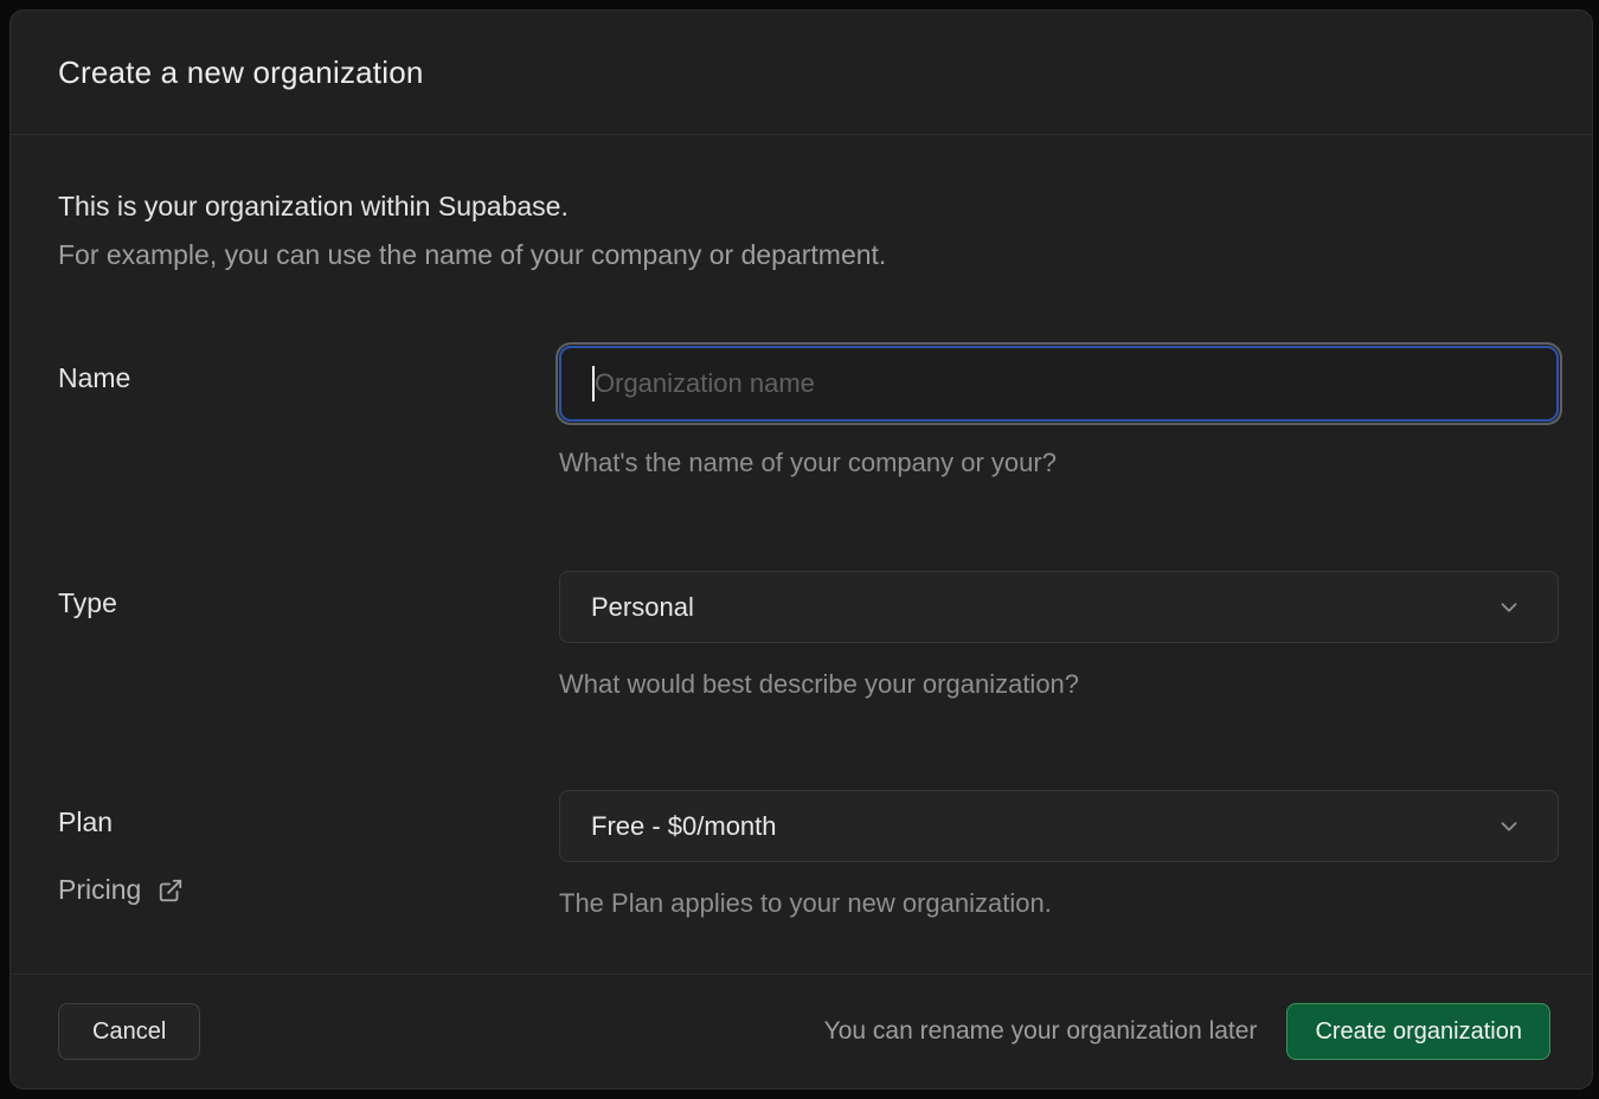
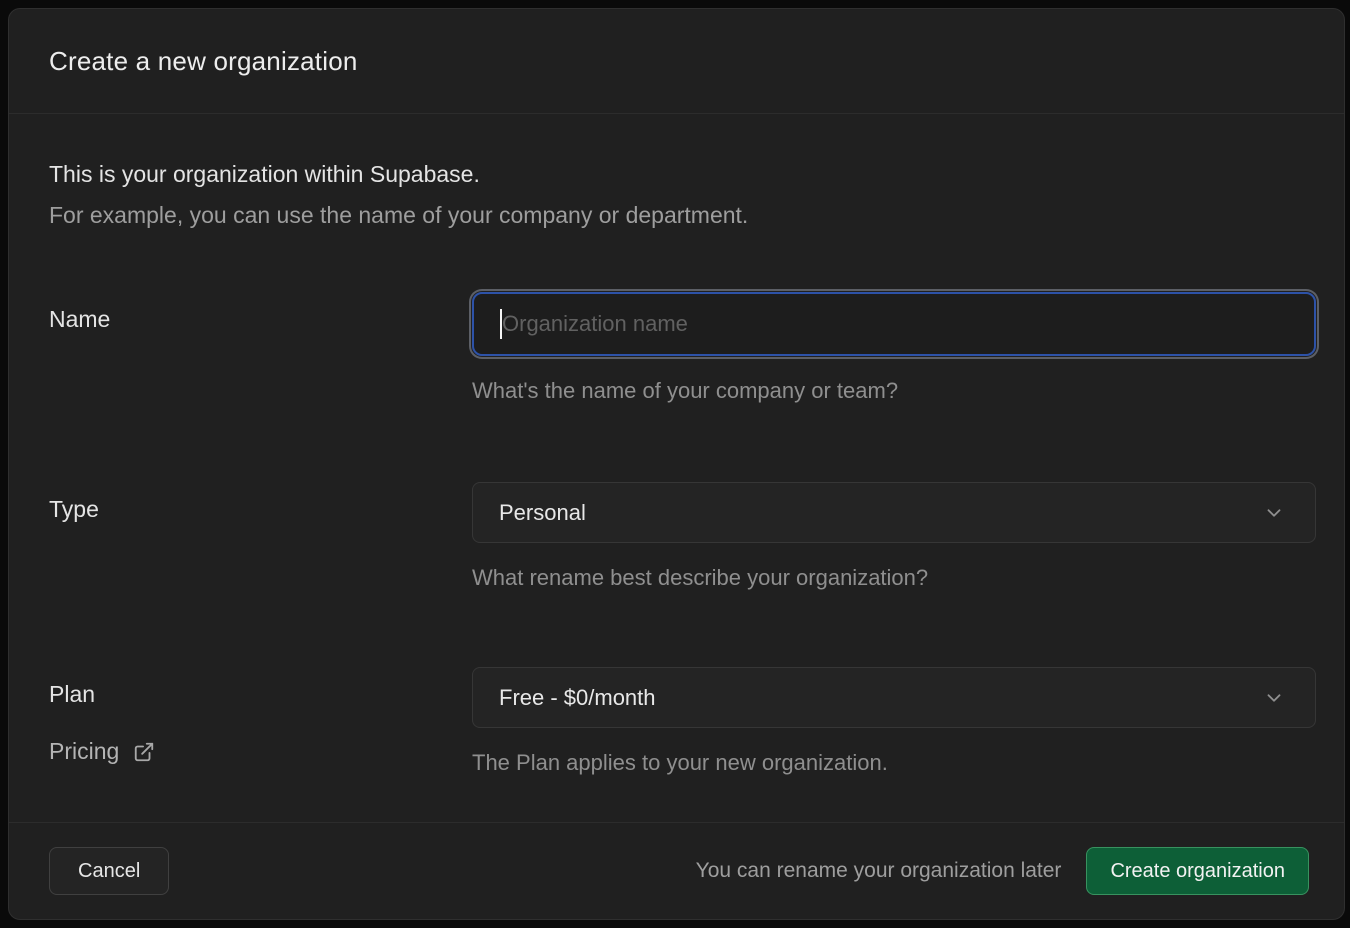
  Create a new organization
  This is your organization within Supabase.
  For example, you can use the name of your company or department.
  Name
  Organization name
- What's the name of your company or your?
+ What's the name of your company or team?
  Type
  Personal
- What would best describe your organization?
+ What rename best describe your organization?
  Plan
  Pricing
  Free - $0/month
  The Plan applies to your new organization.
  Cancel
  You can rename your organization later
  Create organization
